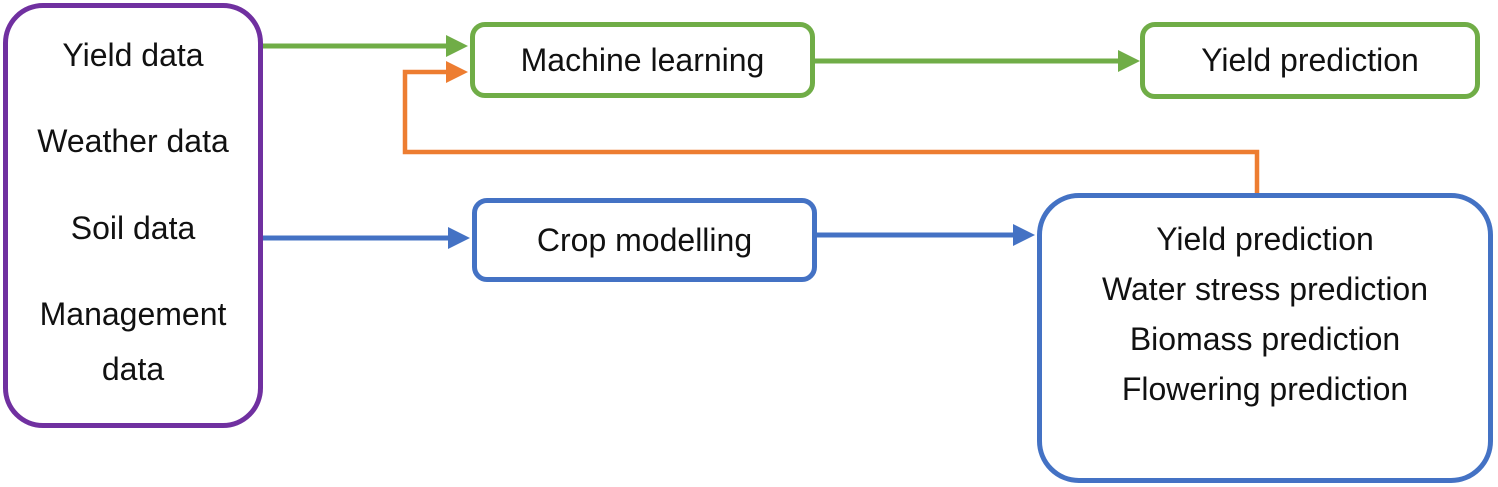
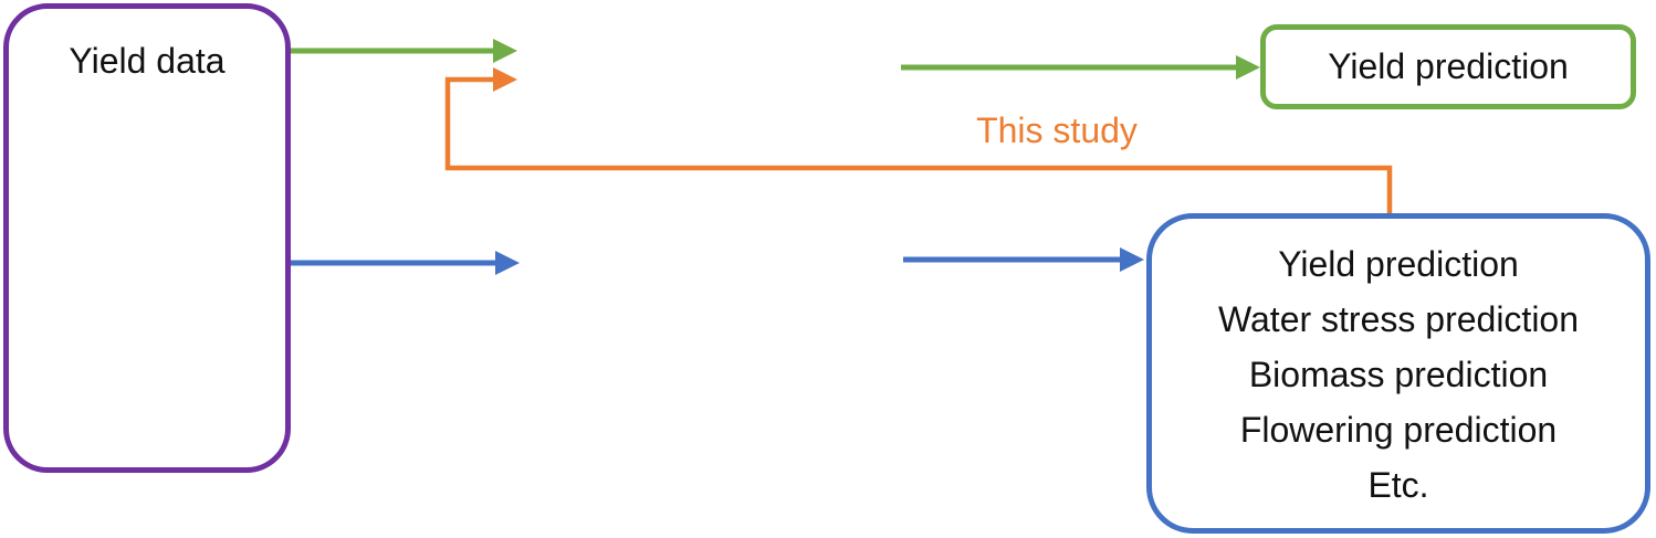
  Yield data
- Weather data
- Soil data
- Management data
- Machine learning
  Yield prediction
- Crop modelling
  Yield prediction
  Water stress prediction
  Biomass prediction
  Flowering prediction
+ Etc.
+ This study
